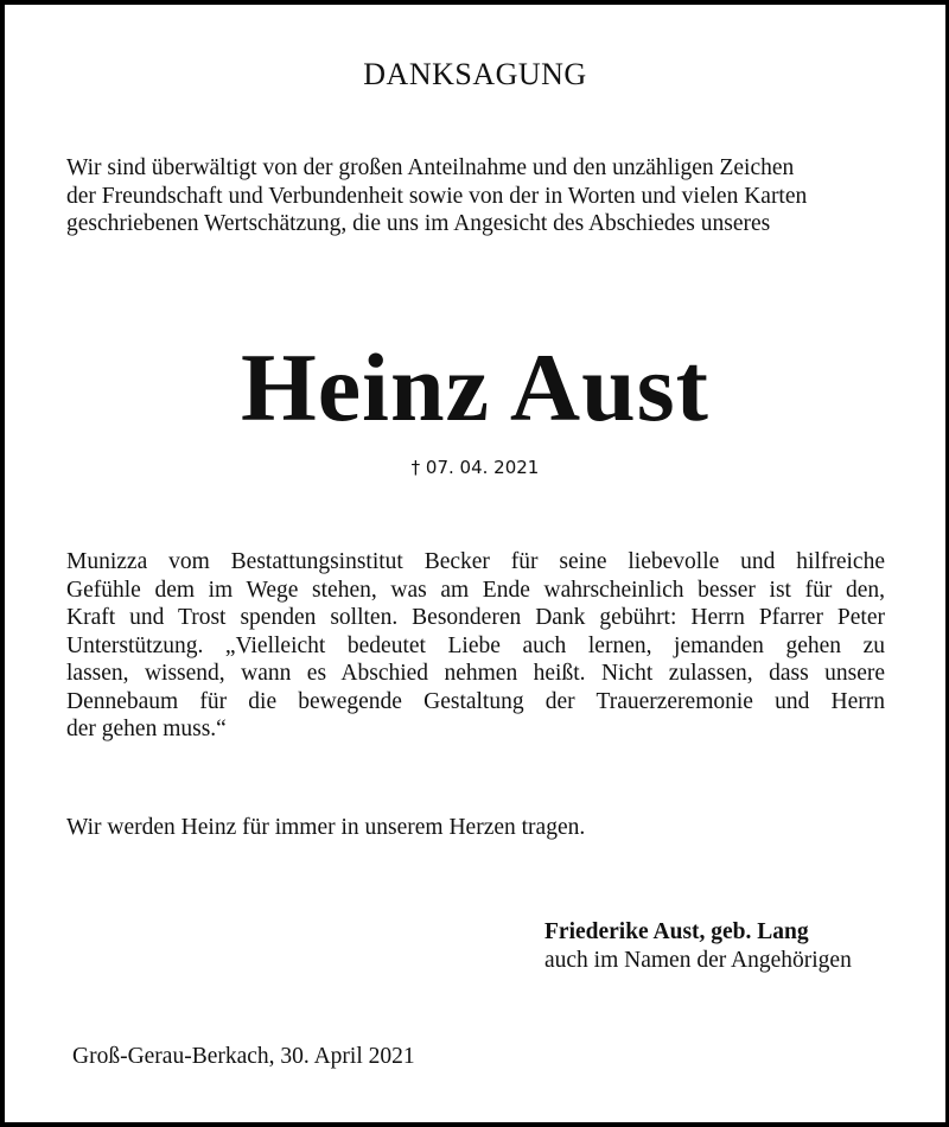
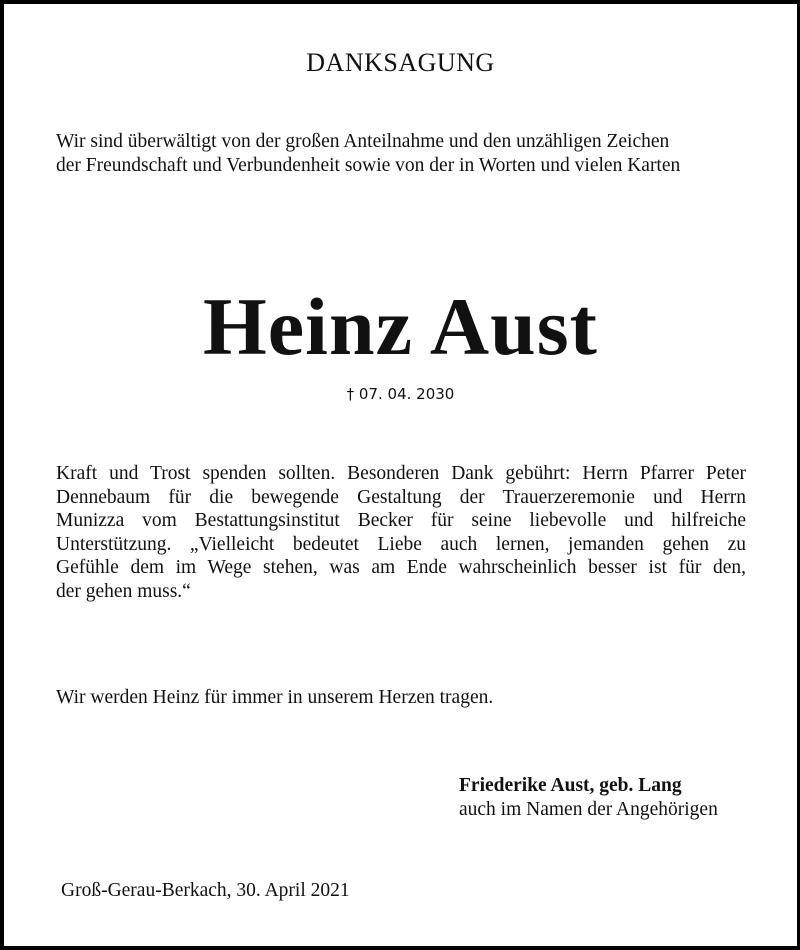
  DANKSAGUNG
  Wir sind überwältigt von der großen Anteilnahme und den unzähligen Zeichen
  der Freundschaft und Verbundenheit sowie von der in Worten und vielen Karten
- geschriebenen Wertschätzung, die uns im Angesicht des Abschiedes unseres
  Heinz Aust
- † 07. 04. 2021
+ † 07. 04. 2030
- Munizza vom Bestattungsinstitut Becker für seine liebevolle und hilfreiche
+ Kraft und Trost spenden sollten. Besonderen Dank gebührt: Herrn Pfarrer Peter
- Gefühle dem im Wege stehen, was am Ende wahrscheinlich besser ist für den,
+ Dennebaum für die bewegende Gestaltung der Trauerzeremonie und Herrn
- Kraft und Trost spenden sollten. Besonderen Dank gebührt: Herrn Pfarrer Peter
+ Munizza vom Bestattungsinstitut Becker für seine liebevolle und hilfreiche
  Unterstützung. „Vielleicht bedeutet Liebe auch lernen, jemanden gehen zu
- lassen, wissend, wann es Abschied nehmen heißt. Nicht zulassen, dass unsere
- Dennebaum für die bewegende Gestaltung der Trauerzeremonie und Herrn
+ Gefühle dem im Wege stehen, was am Ende wahrscheinlich besser ist für den,
  der gehen muss.“
  Wir werden Heinz für immer in unserem Herzen tragen.
  Friederike Aust, geb. Lang
  auch im Namen der Angehörigen
  Groß-Gerau-Berkach, 30. April 2021
